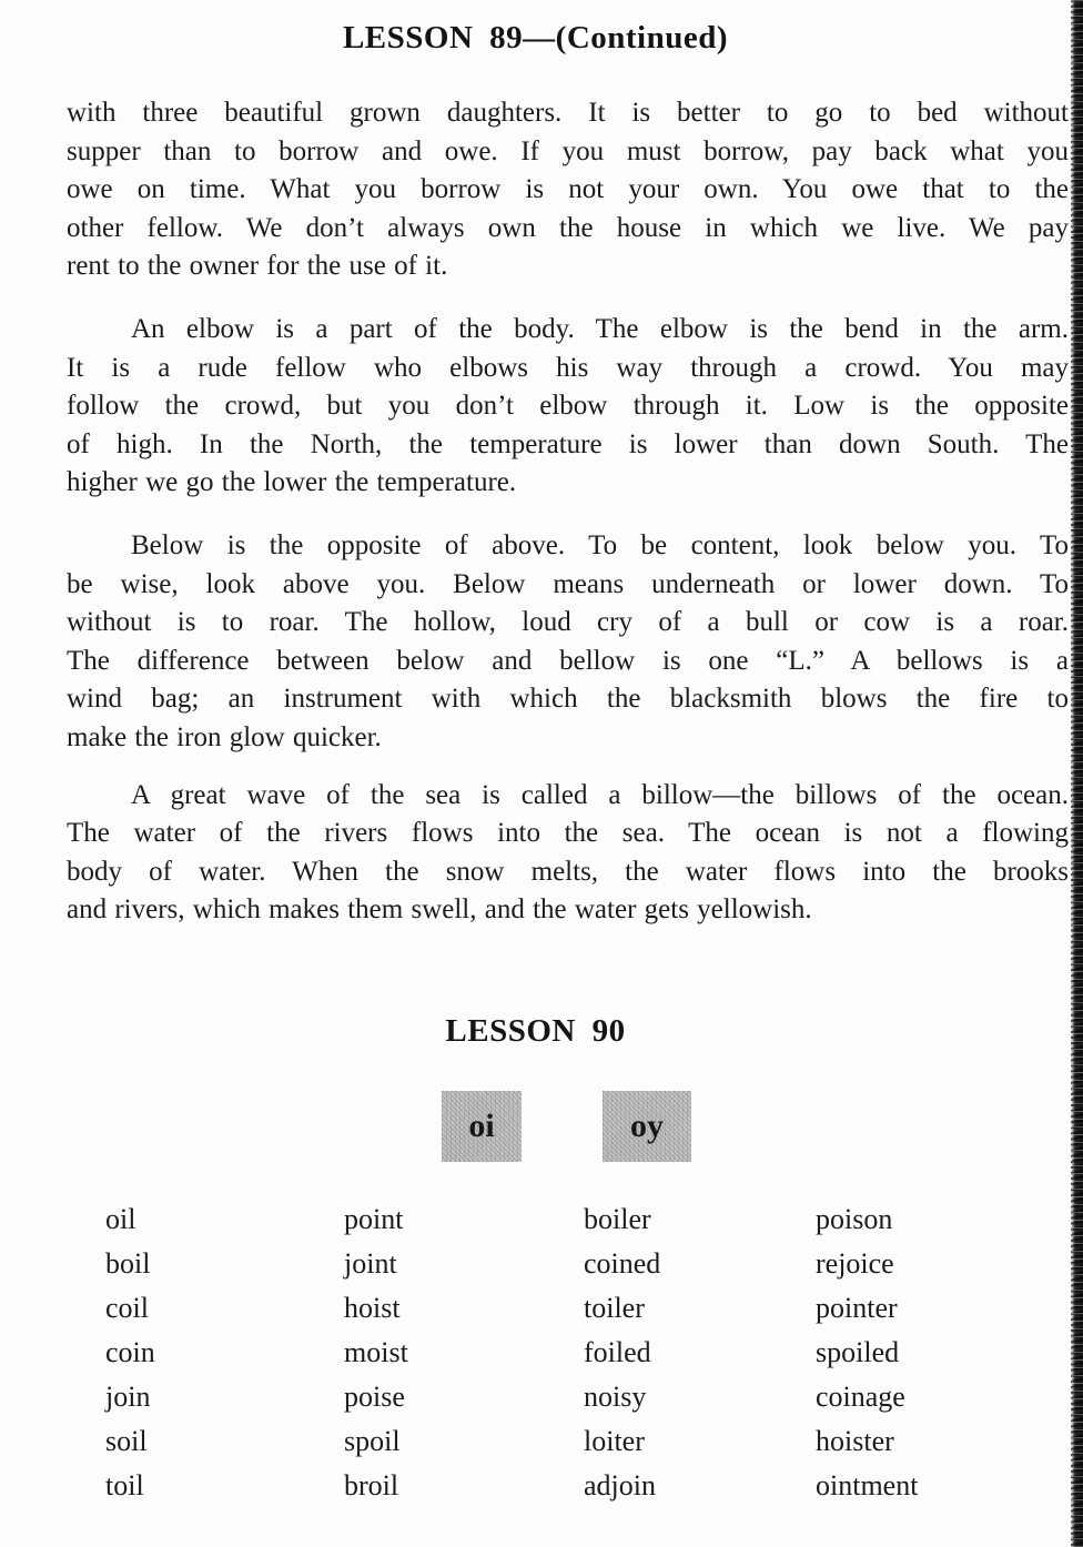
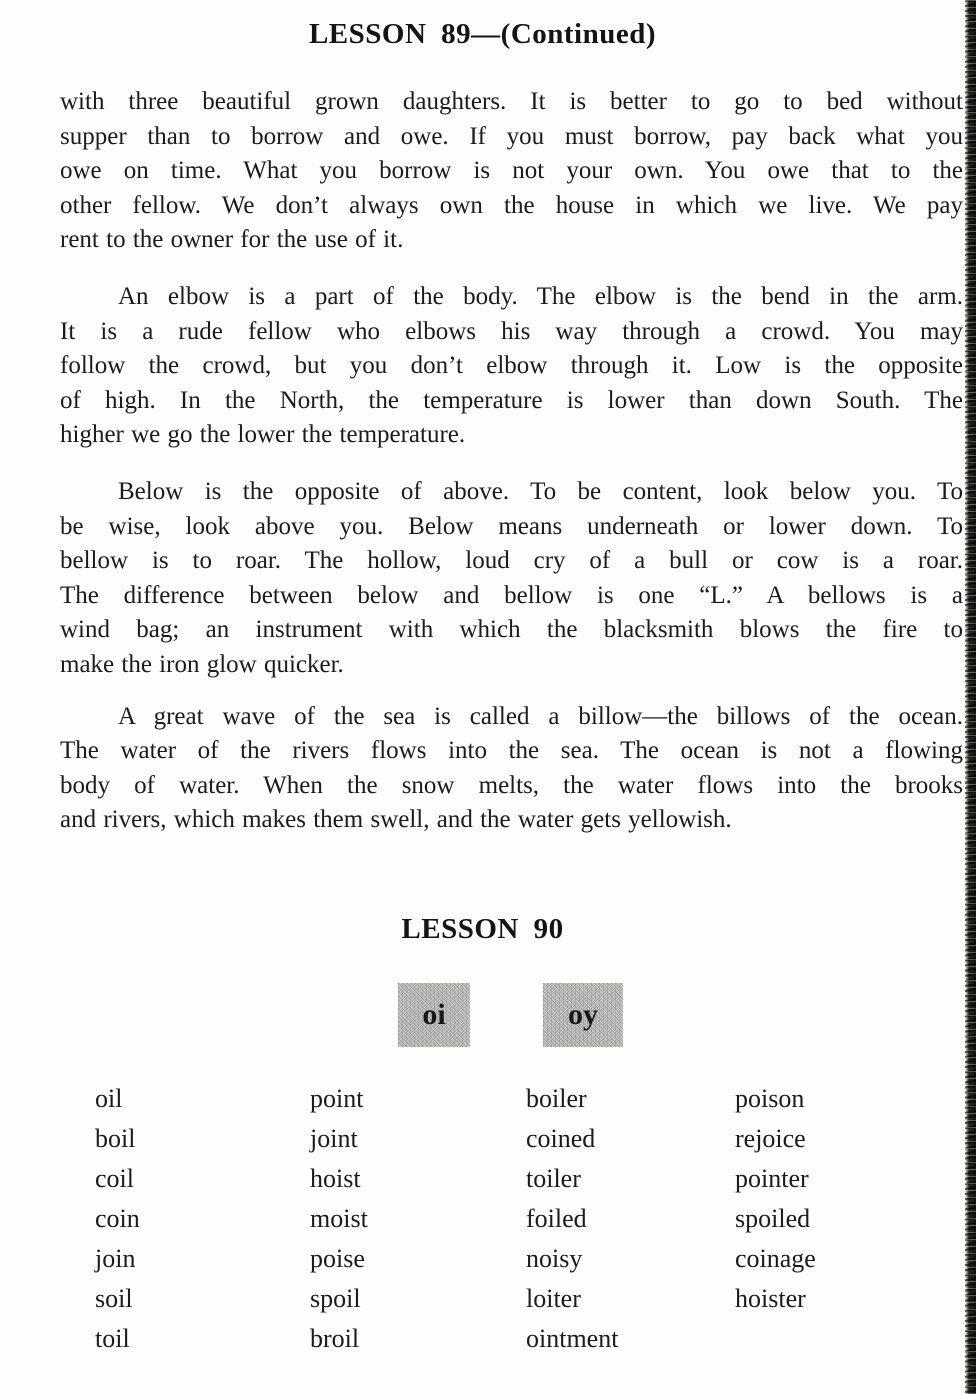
  LESSON 89—(Continued)
  with three beautiful grown daughters. It is better to go to bed without
  supper than to borrow and owe. If you must borrow, pay back what you
  owe on time. What you borrow is not your own. You owe that to the
  other fellow. We don’t always own the house in which we live. We pay
  rent to the owner for the use of it.
  An elbow is a part of the body. The elbow is the bend in the arm.
  It is a rude fellow who elbows his way through a crowd. You may
  follow the crowd, but you don’t elbow through it. Low is the opposite
  of high. In the North, the temperature is lower than down South. The
  higher we go the lower the temperature.
  Below is the opposite of above. To be content, look below you. To
  be wise, look above you. Below means underneath or lower down. To
- without is to roar. The hollow, loud cry of a bull or cow is a roar.
+ bellow is to roar. The hollow, loud cry of a bull or cow is a roar.
  The difference between below and bellow is one “L.” A bellows is a
  wind bag; an instrument with which the blacksmith blows the fire to
  make the iron glow quicker.
  A great wave of the sea is called a billow—the billows of the ocean.
  The water of the rivers flows into the sea. The ocean is not a flowing
  body of water. When the snow melts, the water flows into the brooks
  and rivers, which makes them swell, and the water gets yellowish.
  LESSON 90
  oi
  oy
  oil
  point
  boiler
  poison
  boil
  joint
  coined
  rejoice
  coil
  hoist
  toiler
  pointer
  coin
  moist
  foiled
  spoiled
  join
  poise
  noisy
  coinage
  soil
  spoil
  loiter
  hoister
  toil
  broil
- adjoin
  ointment
